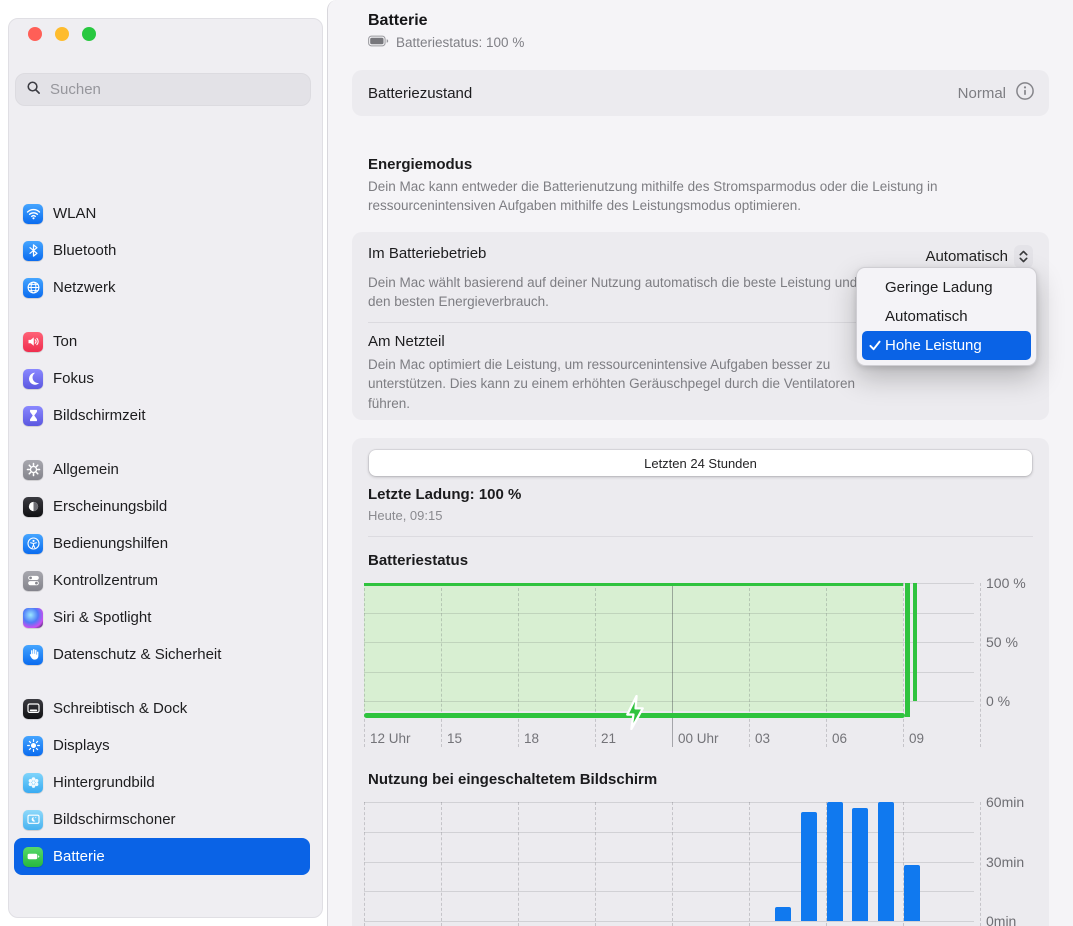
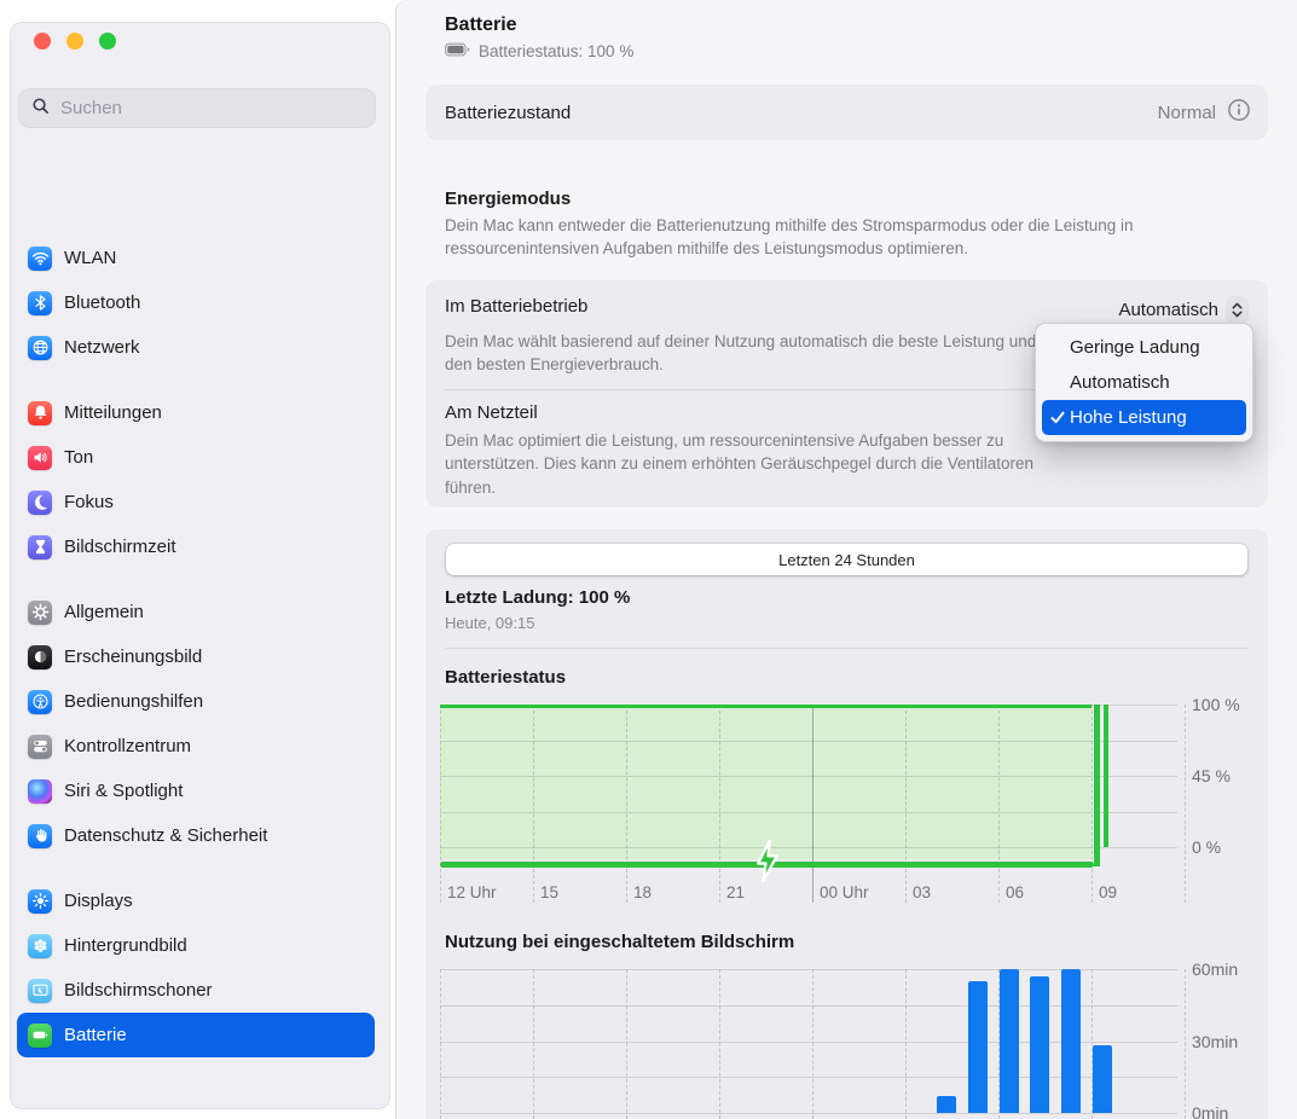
  Suchen
  WLAN
  Bluetooth
  Netzwerk
+ Mitteilungen
  Ton
  Fokus
  Bildschirmzeit
  Allgemein
  Erscheinungsbild
  Bedienungshilfen
  Kontrollzentrum
  Siri & Spotlight
  Datenschutz & Sicherheit
- Schreibtisch & Dock
  Displays
  Hintergrundbild
  Bildschirmschoner
  Batterie
  Batterie
  Batteriestatus: 100 %
  Batteriezustand
  Normal
  Energiemodus
  Dein Mac kann entweder die Batterienutzung mithilfe des Stromsparmodus oder die Leistung in ressourcenintensiven Aufgaben mithilfe des Leistungsmodus optimieren.
  Im Batteriebetrieb
  Automatisch
  Dein Mac wählt basierend auf deiner Nutzung automatisch die beste Leistung und den besten Energieverbrauch.
  Am Netzteil
  Dein Mac optimiert die Leistung, um ressourcenintensive Aufgaben besser zu unterstützen. Dies kann zu einem erhöhten Geräuschpegel durch die Ventilatoren führen.
  Geringe Ladung
  Automatisch
  Hohe Leistung
  Letzten 24 Stunden
  Letzte Ladung: 100 %
  Heute, 09:15
  Batteriestatus
  12 Uhr
  15
  18
  21
  00 Uhr
  03
  06
  09
  100 %
- 50 %
+ 45 %
  0 %
  Nutzung bei eingeschaltetem Bildschirm
  60min
  30min
  0min
